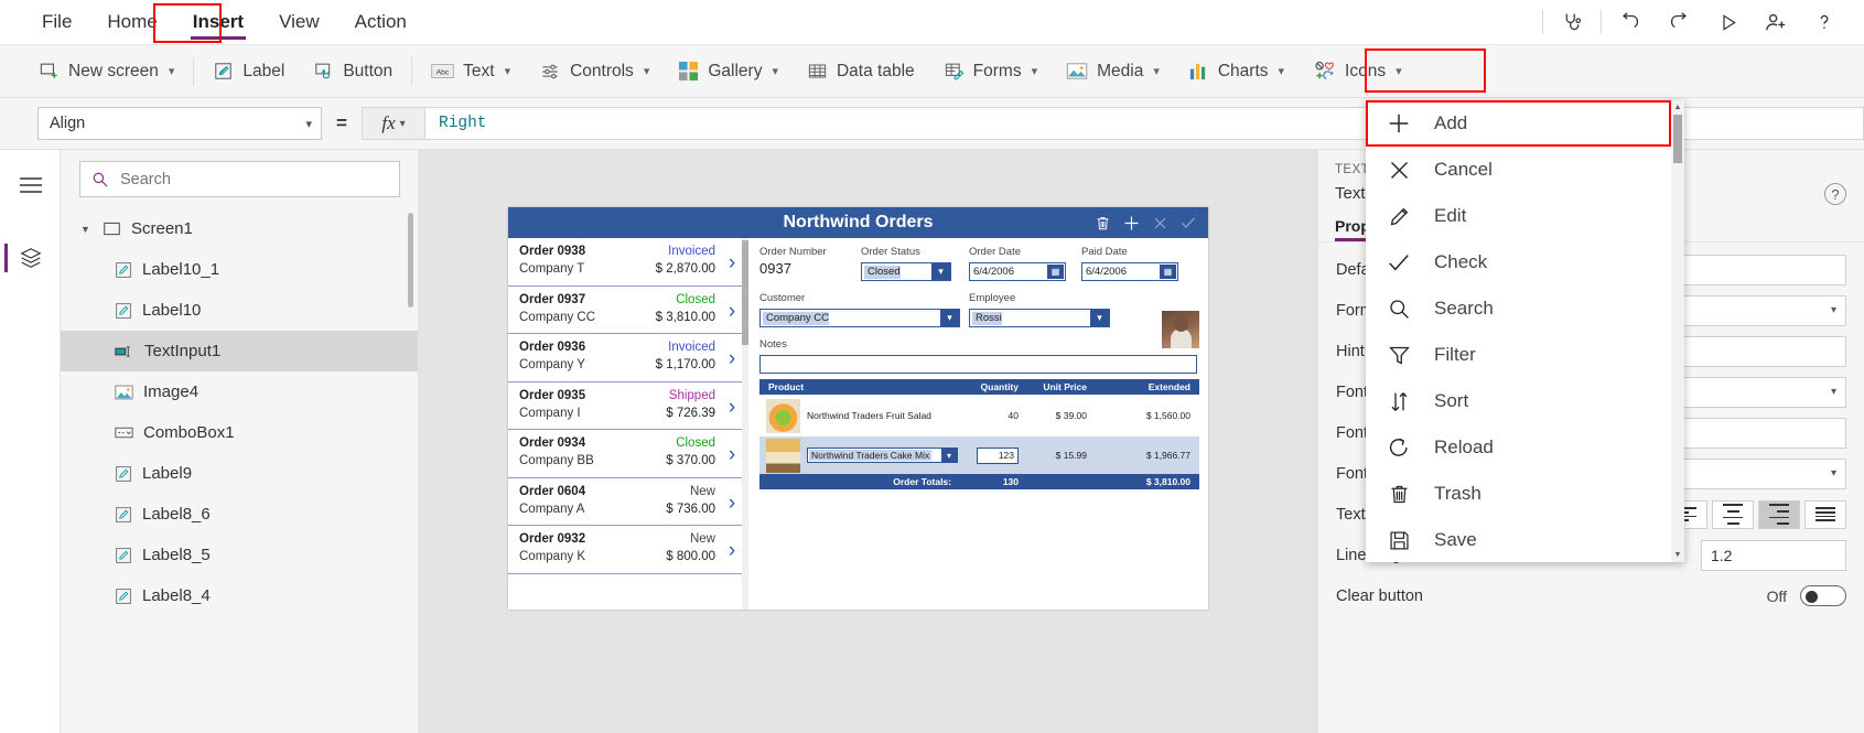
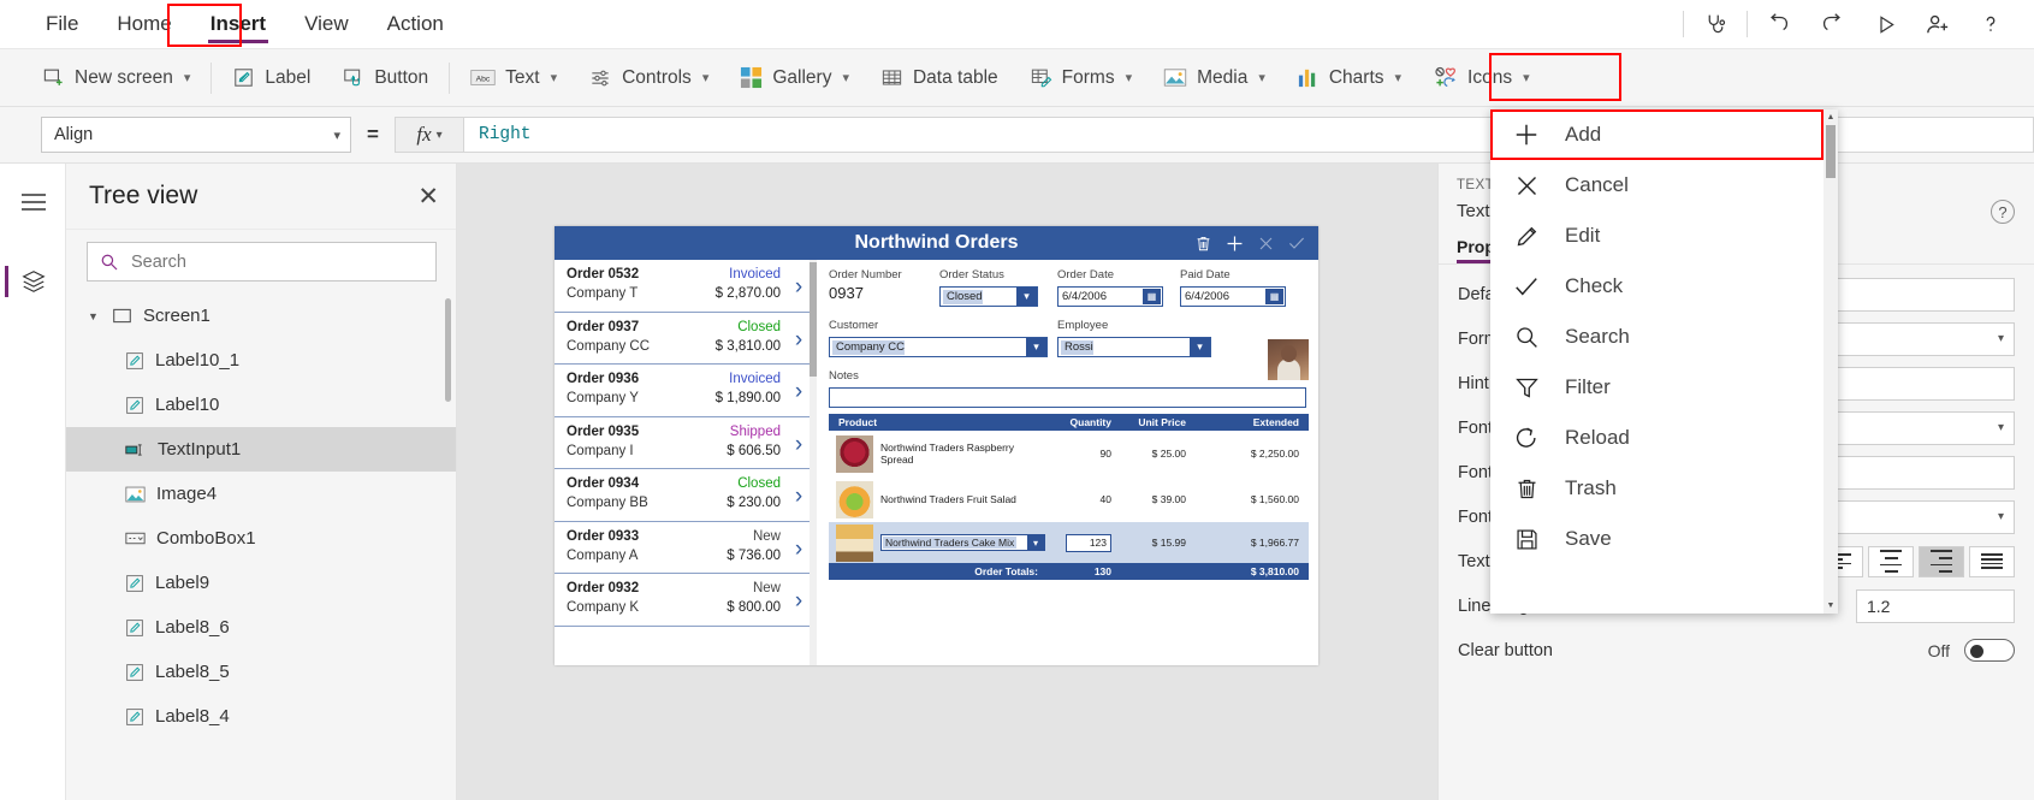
  File
  Home
  Insert
  View
  Action
  New screen
  ▾
  Label
  Button
  Text
  ▾
  Controls
  ▾
  Gallery
  ▾
  Data table
  Forms
  ▾
  Media
  ▾
  Charts
  ▾
  Icons
  ▾
  Align
  ▾
  =
  fx
  ▾
  Right
+ Tree view
+ ✕
  Search
  ▼
  Screen1
  Label10_1
  Label10
  TextInput1
  Image4
  ComboBox1
  Label9
  Label8_6
  Label8_5
  Label8_4
  Northwind Orders
- Order 0938
+ Order 0532
  Company T
  Invoiced
  $ 2,870.00
  ›
  Order 0937
  Company CC
  Closed
  $ 3,810.00
  ›
  Order 0936
  Company Y
  Invoiced
- $ 1,170.00
+ $ 1,890.00
  ›
  Order 0935
  Company I
  Shipped
- $ 726.39
+ $ 606.50
  ›
  Order 0934
  Company BB
  Closed
- $ 370.00
+ $ 230.00
  ›
- Order 0604
+ Order 0933
  Company A
  New
  $ 736.00
  ›
  Order 0932
  Company K
  New
  $ 800.00
  ›
  Order Number
  0937
  Order Status
  Closed
  ▾
  Order Date
  6/4/2006
  ▦
  Paid Date
  6/4/2006
  ▦
  Customer
  Company CC
  ▾
  Employee
  Rossi
  ▾
  Notes
  Product
  Quantity
  Unit Price
  Extended
+ Northwind Traders Raspberry Spread
+ 90
+ $ 25.00
+ $ 2,250.00
  Northwind Traders Fruit Salad
  40
  $ 39.00
  $ 1,560.00
  Northwind Traders Cake Mix
  ▾
  123
  $ 15.99
  $ 1,966.77
  Order Totals:
  130
  $ 3,810.00
  ?
  ▾
  Fon
  ▾
  ▾
  1.2
  Clear button
  Off
  Add
  Cancel
  Edit
  Check
  Search
  Filter
- Sort
  Reload
  Trash
  Save
